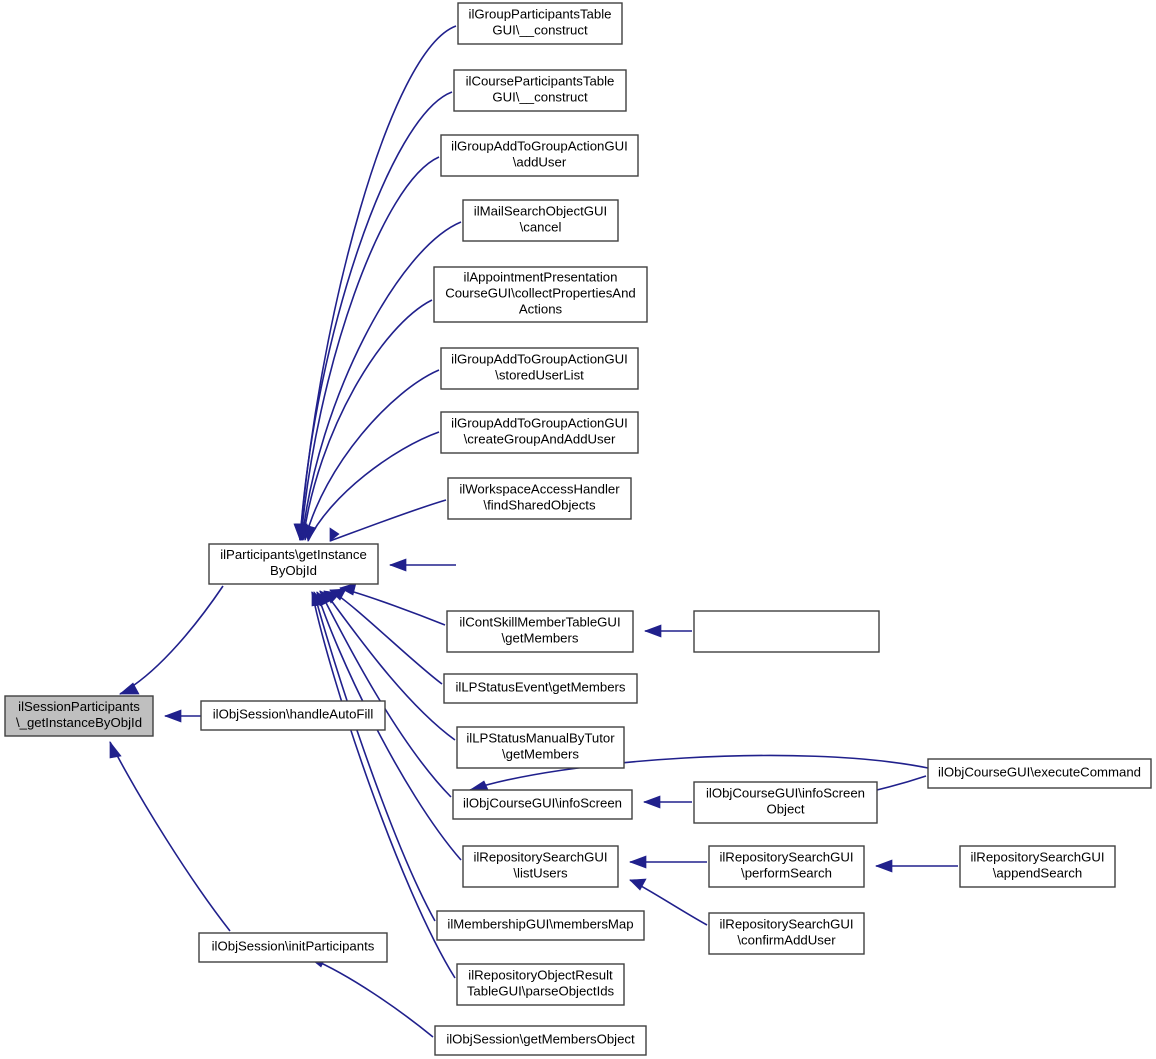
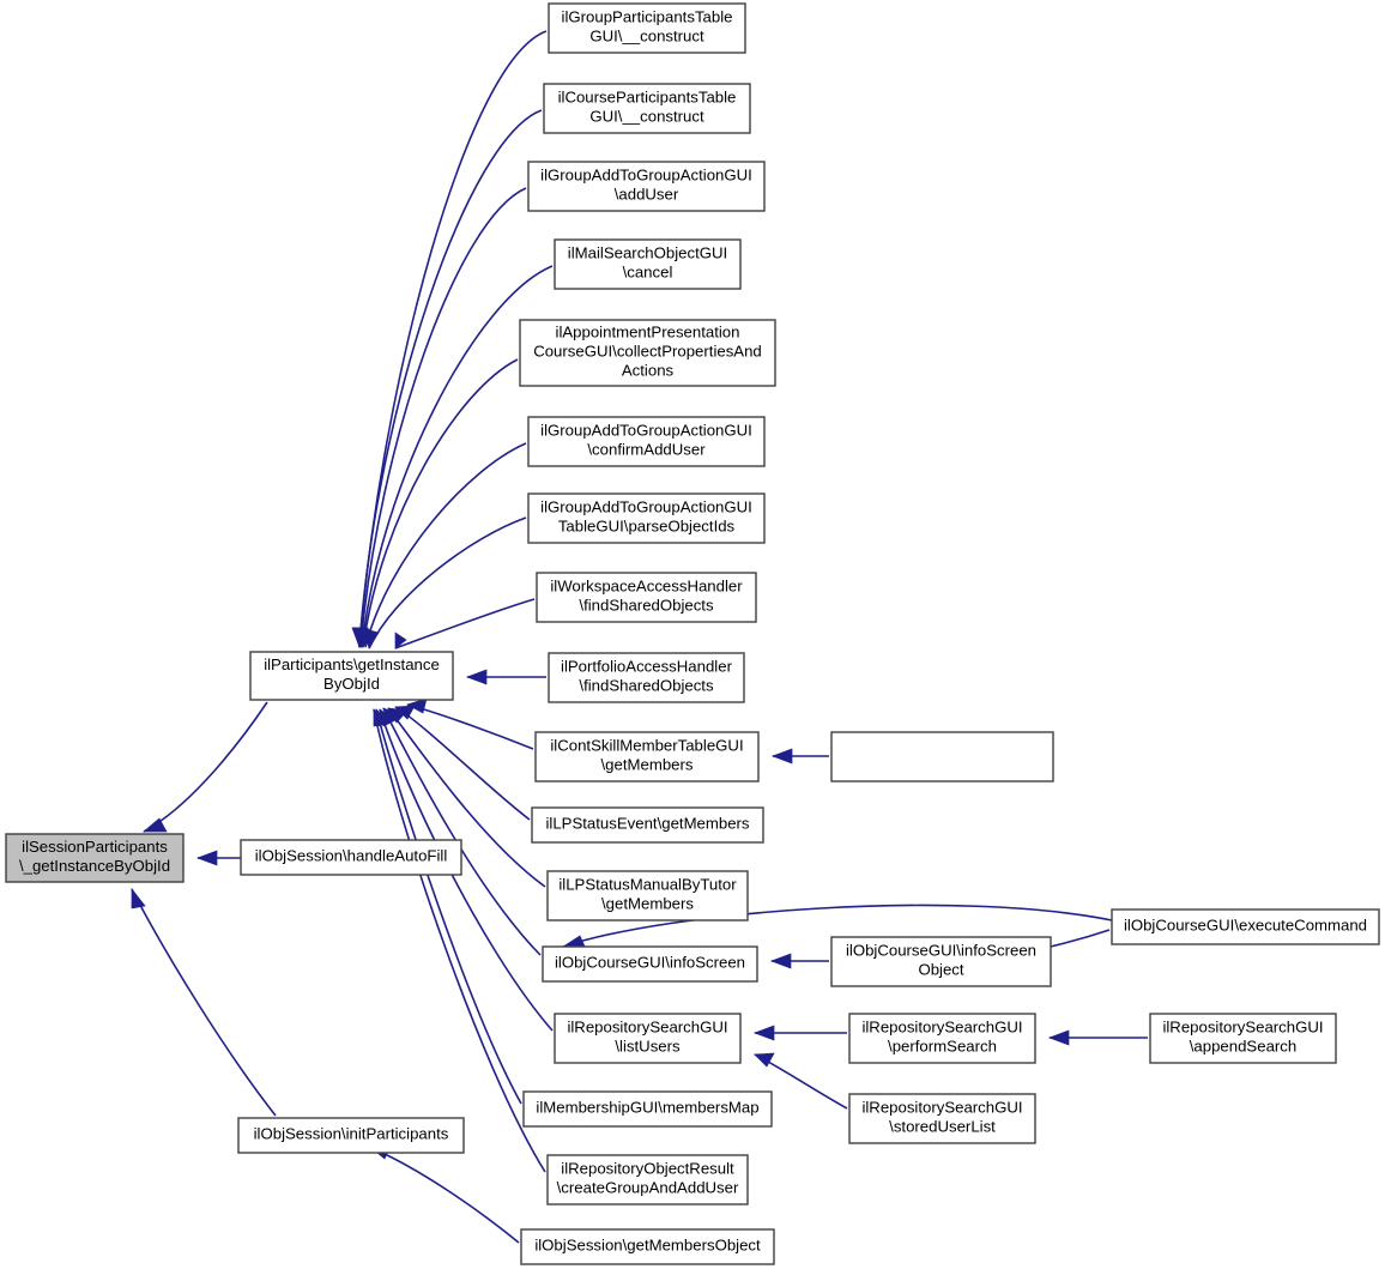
  ilSessionParticipants \_getInstanceByObjId
  ilObjSession\handleAutoFill
  ilObjSession\initParticipants
  ilParticipants\getInstance ByObjId
  ilGroupParticipantsTable GUI\__construct
  ilCourseParticipantsTable GUI\__construct
  ilGroupAddToGroupActionGUI \addUser
  ilMailSearchObjectGUI \cancel
  ilAppointmentPresentation CourseGUI\collectPropertiesAnd Actions
- ilGroupAddToGroupActionGUI \storedUserList
+ ilGroupAddToGroupActionGUI \confirmAddUser
- ilGroupAddToGroupActionGUI \createGroupAndAddUser
+ ilGroupAddToGroupActionGUI TableGUI\parseObjectIds
  ilWorkspaceAccessHandler \findSharedObjects
+ ilPortfolioAccessHandler \findSharedObjects
  ilContSkillMemberTableGUI \getMembers
  ilLPStatusEvent\getMembers
  ilLPStatusManualByTutor \getMembers
  ilObjCourseGUI\infoScreen
  ilObjCourseGUI\infoScreen Object
  ilObjCourseGUI\executeCommand
  ilRepositorySearchGUI \listUsers
  ilRepositorySearchGUI \performSearch
  ilRepositorySearchGUI \appendSearch
- ilRepositorySearchGUI \confirmAddUser
+ ilRepositorySearchGUI \storedUserList
  ilMembershipGUI\membersMap
- ilRepositoryObjectResult TableGUI\parseObjectIds
+ ilRepositoryObjectResult \createGroupAndAddUser
  ilObjSession\getMembersObject
